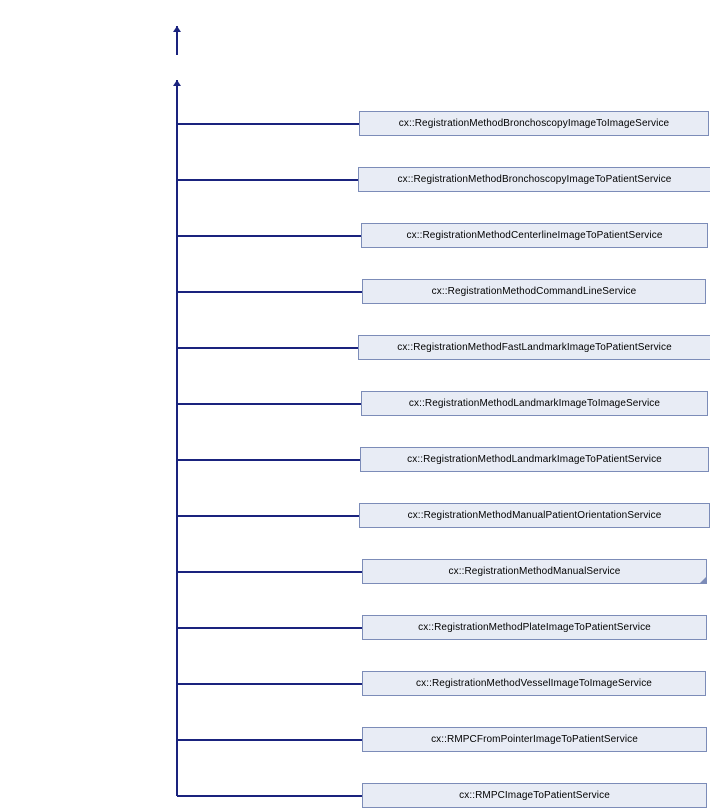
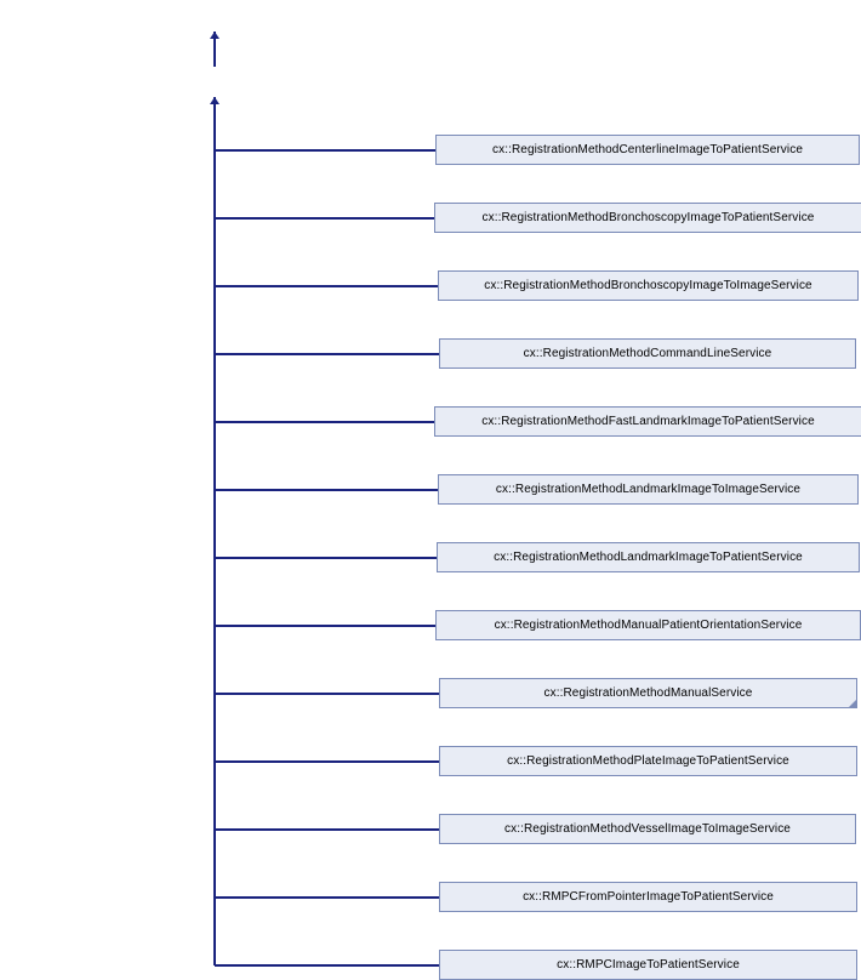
- cx::RegistrationMethodBronchoscopyImageToImageService
+ cx::RegistrationMethodCenterlineImageToPatientService
  cx::RegistrationMethodBronchoscopyImageToPatientService
- cx::RegistrationMethodCenterlineImageToPatientService
+ cx::RegistrationMethodBronchoscopyImageToImageService
  cx::RegistrationMethodCommandLineService
  cx::RegistrationMethodFastLandmarkImageToPatientService
  cx::RegistrationMethodLandmarkImageToImageService
  cx::RegistrationMethodLandmarkImageToPatientService
  cx::RegistrationMethodManualPatientOrientationService
  cx::RegistrationMethodManualService
  cx::RegistrationMethodPlateImageToPatientService
  cx::RegistrationMethodVesselImageToImageService
  cx::RMPCFromPointerImageToPatientService
  cx::RMPCImageToPatientService
